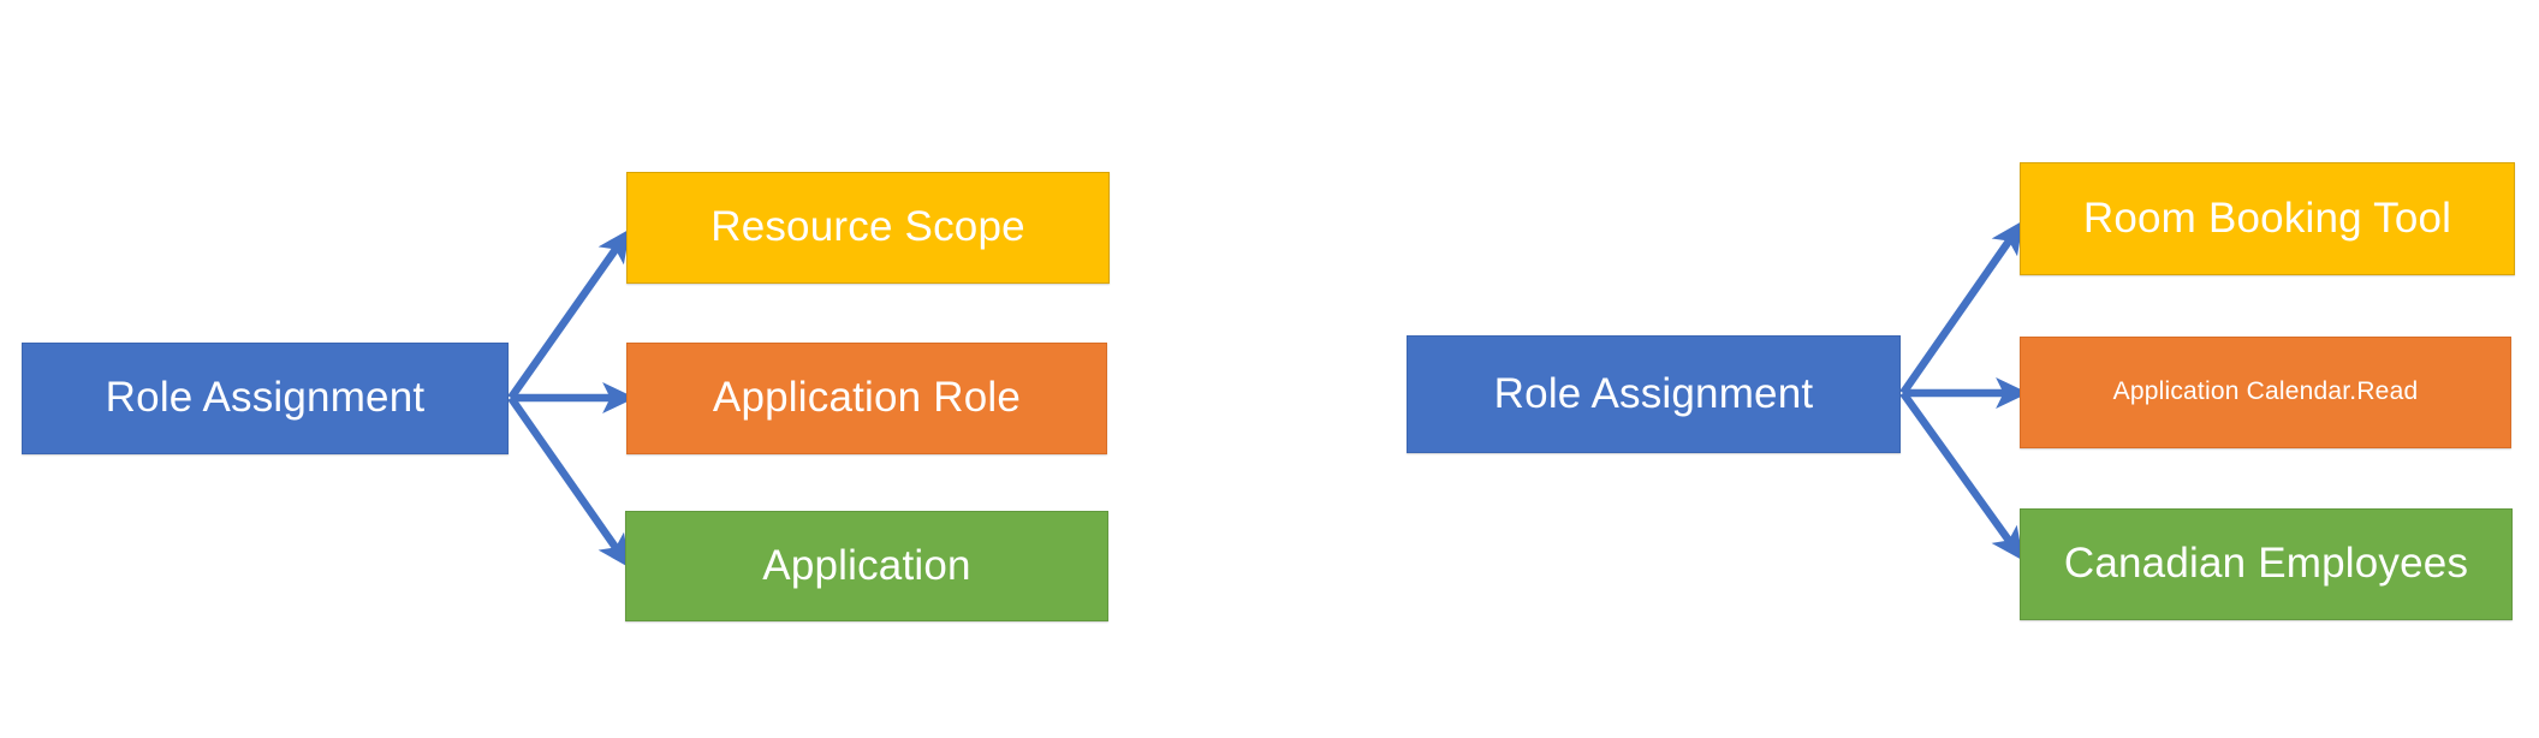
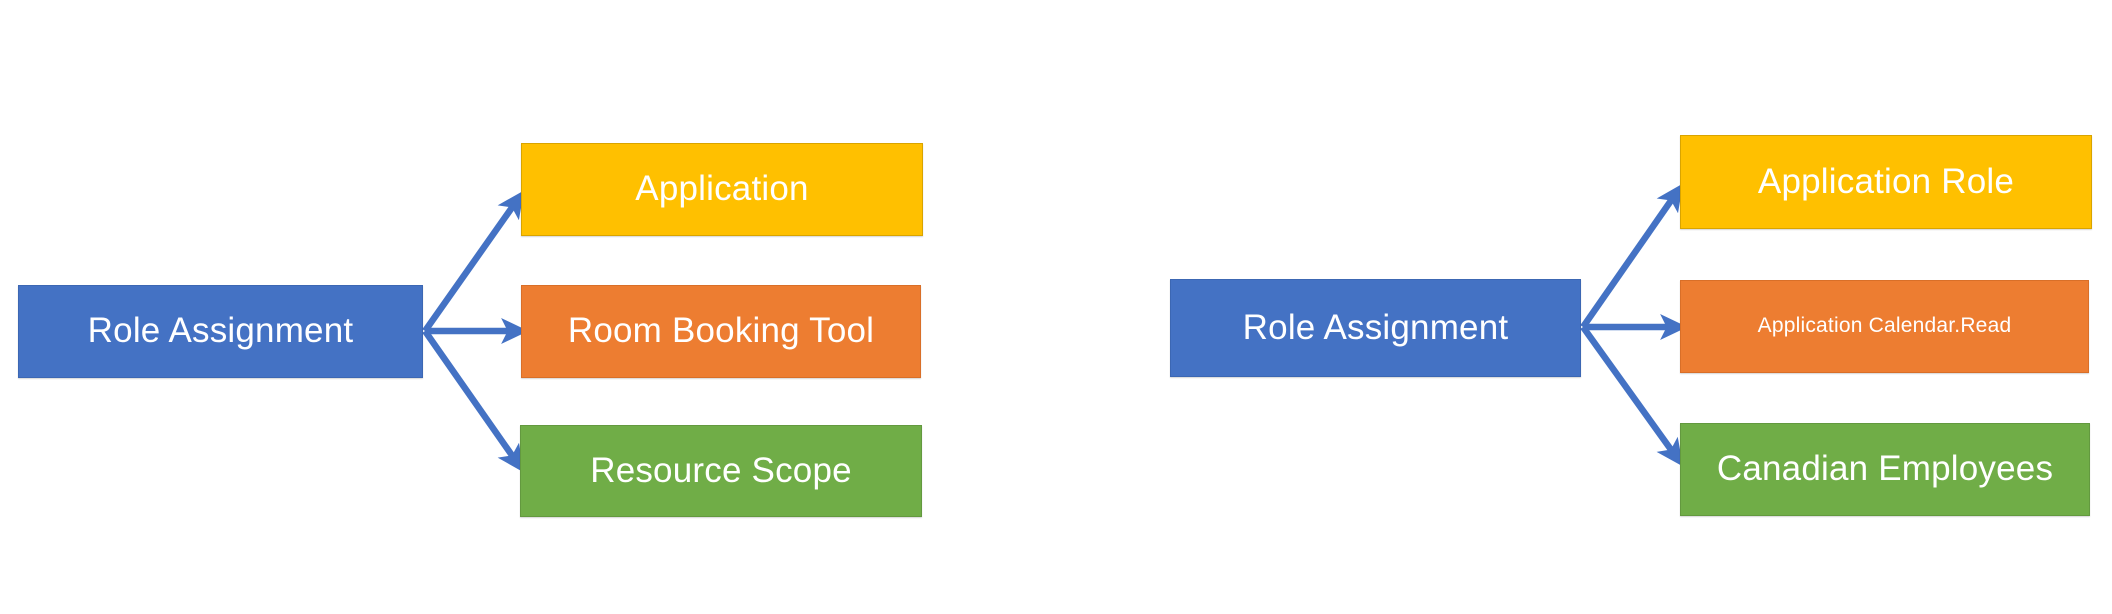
  Role Assignment
- Resource Scope
+ Application
- Application Role
+ Room Booking Tool
- Application
+ Resource Scope
  Role Assignment
- Room Booking Tool
+ Application Role
  Application Calendar.Read
  Canadian Employees
